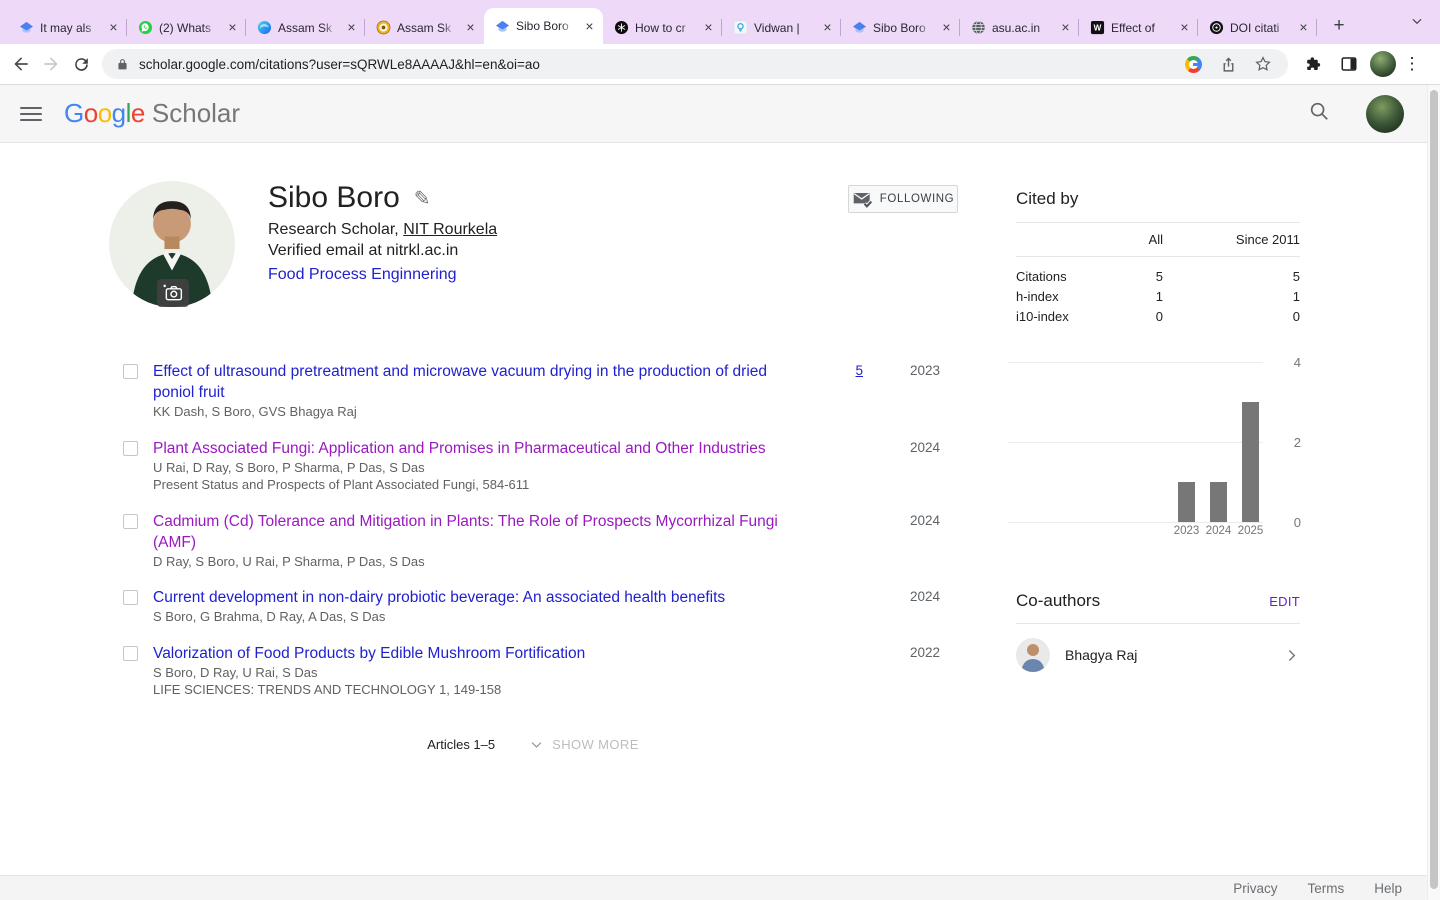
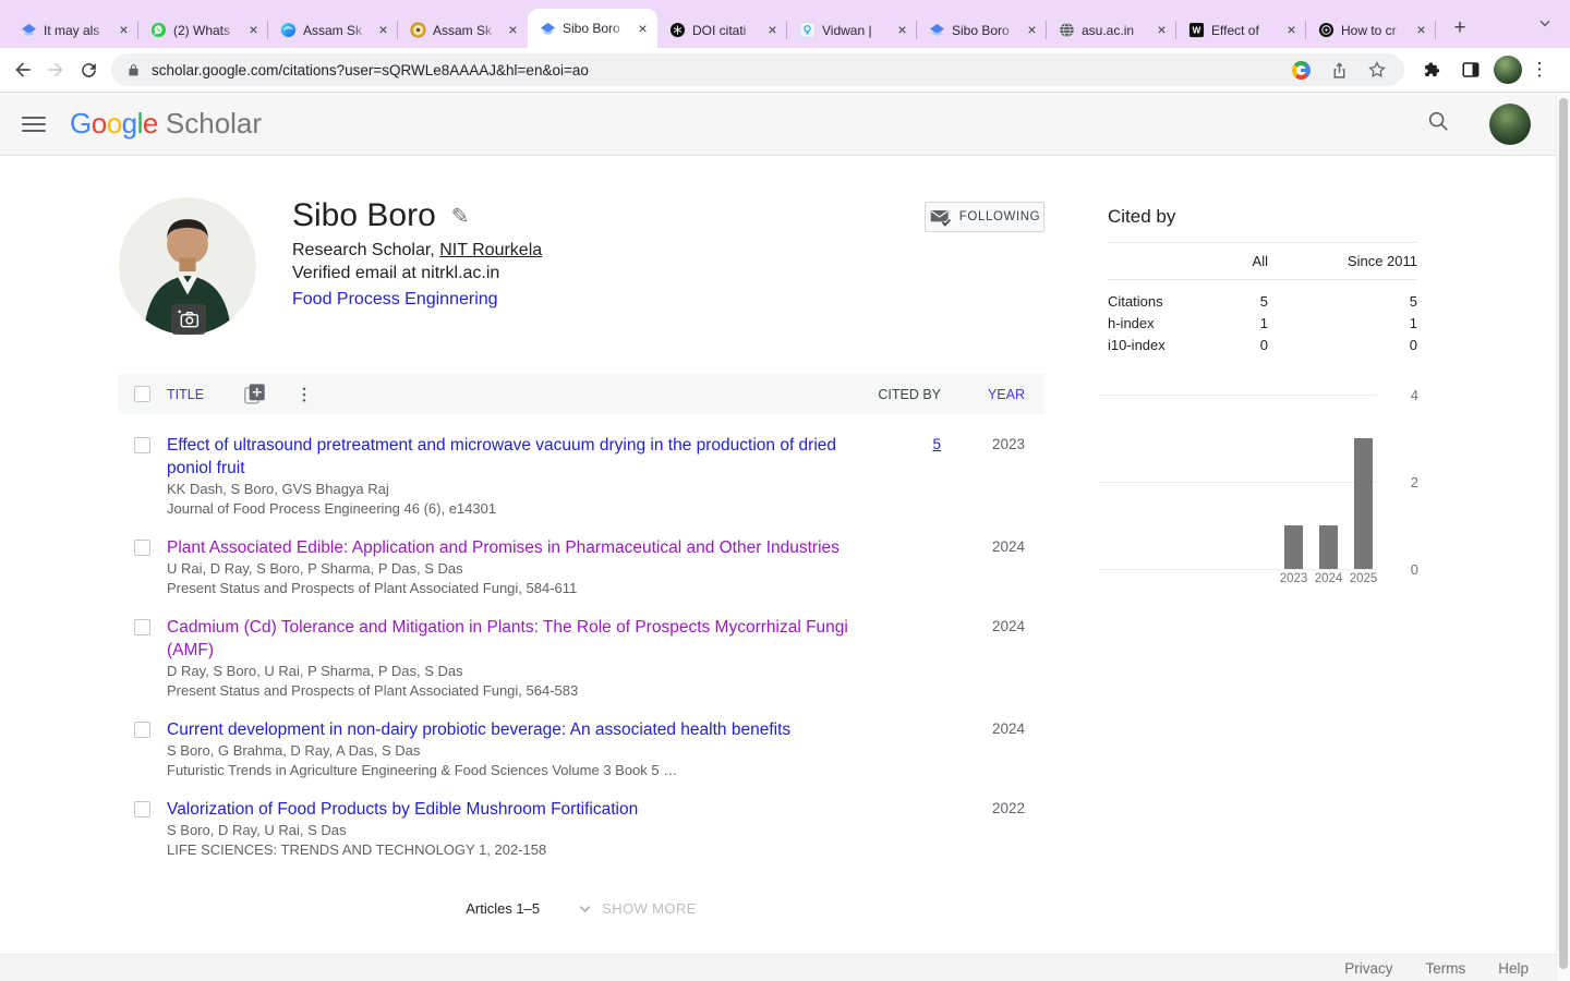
  It may als
  ×
  (2) Whats
  ×
  Assam Sk
  ×
  Assam Sk
  ×
  Sibo Boro
  ×
- How to cr
+ DOI citati
  ×
  Vidwan |
  ×
  Sibo Boro
  ×
  asu.ac.in
  ×
  W
  Effect of
  ×
- DOI citati
+ How to cr
  ×
  +
  scholar.google.com/citations?user=sQRWLe8AAAAJ&hl=en&oi=ao
  ⋮
  Google
  Scholar
  Sibo Boro
  ✎
  Research Scholar, NIT Rourkela
  Verified email at nitrkl.ac.in
  Food Process Enginnering
  FOLLOWING
+ TITLE
+ CITED BY
+ YEAR
  Effect of ultrasound pretreatment and microwave vacuum drying in the production of dried poniol fruit
  KK Dash, S Boro, GVS Bhagya Raj
+ Journal of Food Process Engineering 46 (6), e14301
  5
  2023
- Plant Associated Fungi: Application and Promises in Pharmaceutical and Other Industries
+ Plant Associated Edible: Application and Promises in Pharmaceutical and Other Industries
  U Rai, D Ray, S Boro, P Sharma, P Das, S Das
  Present Status and Prospects of Plant Associated Fungi, 584-611
  2024
  Cadmium (Cd) Tolerance and Mitigation in Plants: The Role of Prospects Mycorrhizal Fungi (AMF)
  D Ray, S Boro, U Rai, P Sharma, P Das, S Das
+ Present Status and Prospects of Plant Associated Fungi, 564-583
  2024
  Current development in non-dairy probiotic beverage: An associated health benefits
  S Boro, G Brahma, D Ray, A Das, S Das
+ Futuristic Trends in Agriculture Engineering & Food Sciences Volume 3 Book 5 …
  2024
  Valorization of Food Products by Edible Mushroom Fortification
  S Boro, D Ray, U Rai, S Das
- LIFE SCIENCES: TRENDS AND TECHNOLOGY 1, 149-158
+ LIFE SCIENCES: TRENDS AND TECHNOLOGY 1, 202-158
  2022
  Articles 1–5
  SHOW MORE
  Cited by
  All
  Since 2011
  Citations
  5
  5
  h-index
  1
  1
  i10-index
  0
  0
  4
  2
  0
  2023
  2024
  2025
- Co-authors
- EDIT
- Bhagya Raj
  Privacy
  Terms
  Help
